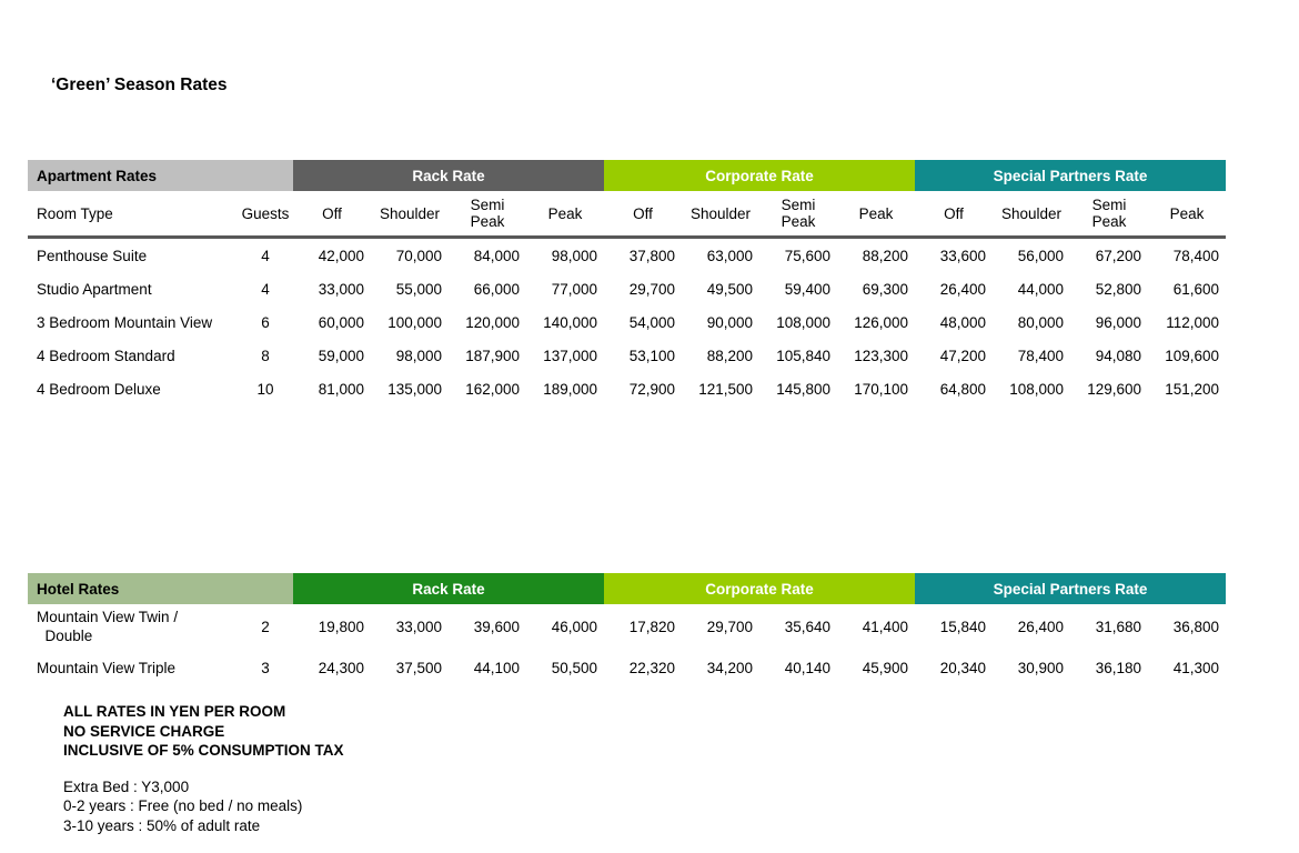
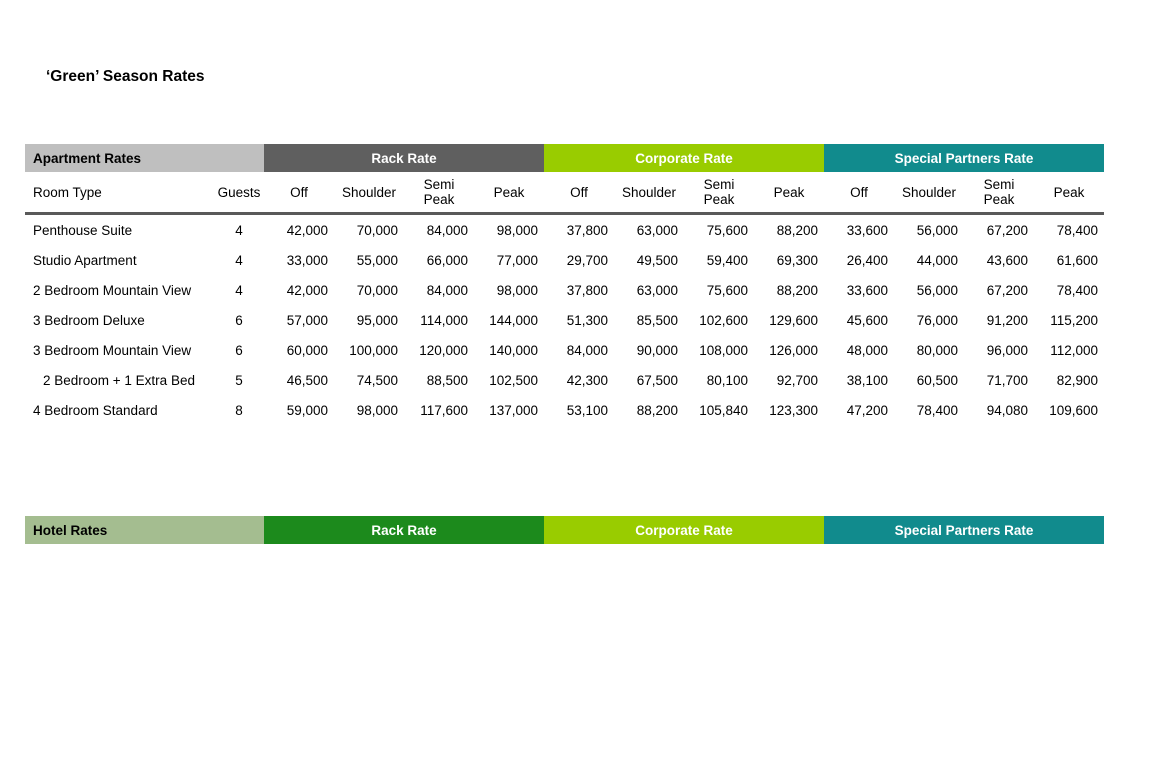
  ‘Green’ Season Rates
  Apartment Rates	Rack Rate	Corporate Rate	Special Partners Rate
  Room Type	Guests	Off	Shoulder	Semi Peak	Peak	Off	Shoulder	Semi Peak	Peak	Off	Shoulder	Semi Peak	Peak
  Penthouse Suite	4	42,000	70,000	84,000	98,000	37,800	63,000	75,600	88,200	33,600	56,000	67,200	78,400
- Studio Apartment	4	33,000	55,000	66,000	77,000	29,700	49,500	59,400	69,300	26,400	44,000	52,800	61,600
+ Studio Apartment	4	33,000	55,000	66,000	77,000	29,700	49,500	59,400	69,300	26,400	44,000	43,600	61,600
+ 2 Bedroom Mountain View	4	42,000	70,000	84,000	98,000	37,800	63,000	75,600	88,200	33,600	56,000	67,200	78,400
+ 3 Bedroom Deluxe	6	57,000	95,000	114,000	144,000	51,300	85,500	102,600	129,600	45,600	76,000	91,200	115,200
- 3 Bedroom Mountain View	6	60,000	100,000	120,000	140,000	54,000	90,000	108,000	126,000	48,000	80,000	96,000	112,000
+ 3 Bedroom Mountain View	6	60,000	100,000	120,000	140,000	84,000	90,000	108,000	126,000	48,000	80,000	96,000	112,000
+ 2 Bedroom + 1 Extra Bed	5	46,500	74,500	88,500	102,500	42,300	67,500	80,100	92,700	38,100	60,500	71,700	82,900
- 4 Bedroom Standard	8	59,000	98,000	187,900	137,000	53,100	88,200	105,840	123,300	47,200	78,400	94,080	109,600
+ 4 Bedroom Standard	8	59,000	98,000	117,600	137,000	53,100	88,200	105,840	123,300	47,200	78,400	94,080	109,600
- 4 Bedroom Deluxe	10	81,000	135,000	162,000	189,000	72,900	121,500	145,800	170,100	64,800	108,000	129,600	151,200
  Hotel Rates	Rack Rate	Corporate Rate	Special Partners Rate
- Mountain View Twin / Double	2	19,800	33,000	39,600	46,000	17,820	29,700	35,640	41,400	15,840	26,400	31,680	36,800
- Mountain View Triple	3	24,300	37,500	44,100	50,500	22,320	34,200	40,140	45,900	20,340	30,900	36,180	41,300
- ALL RATES IN YEN PER ROOM
- NO SERVICE CHARGE
- INCLUSIVE OF 5% CONSUMPTION TAX
- Extra Bed : Y3,000
- 0-2 years : Free (no bed / no meals)
- 3-10 years : 50% of adult rate
